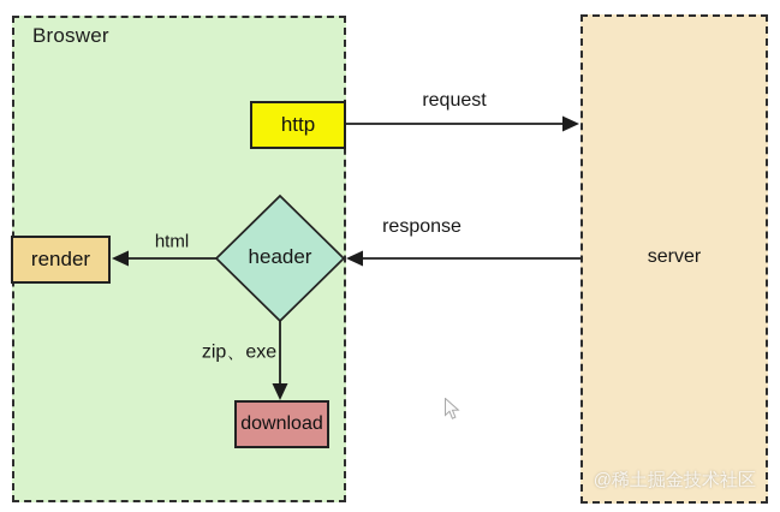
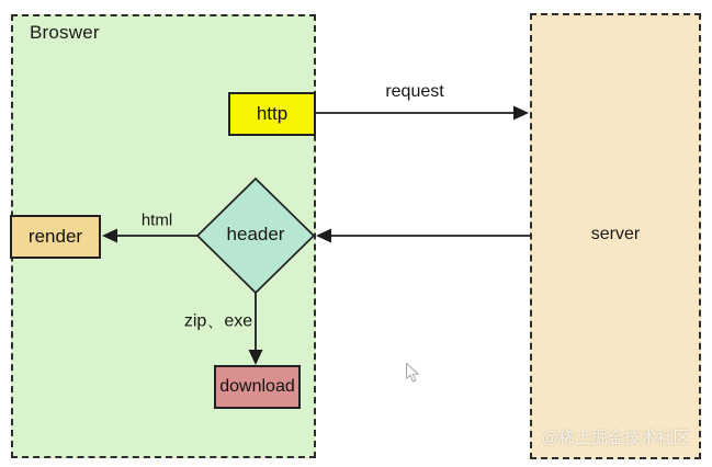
  Broswer
  @稀土掘金技术社区
  server
  http
  render
  download
  header
  request
- response
  html
  zip、exe
